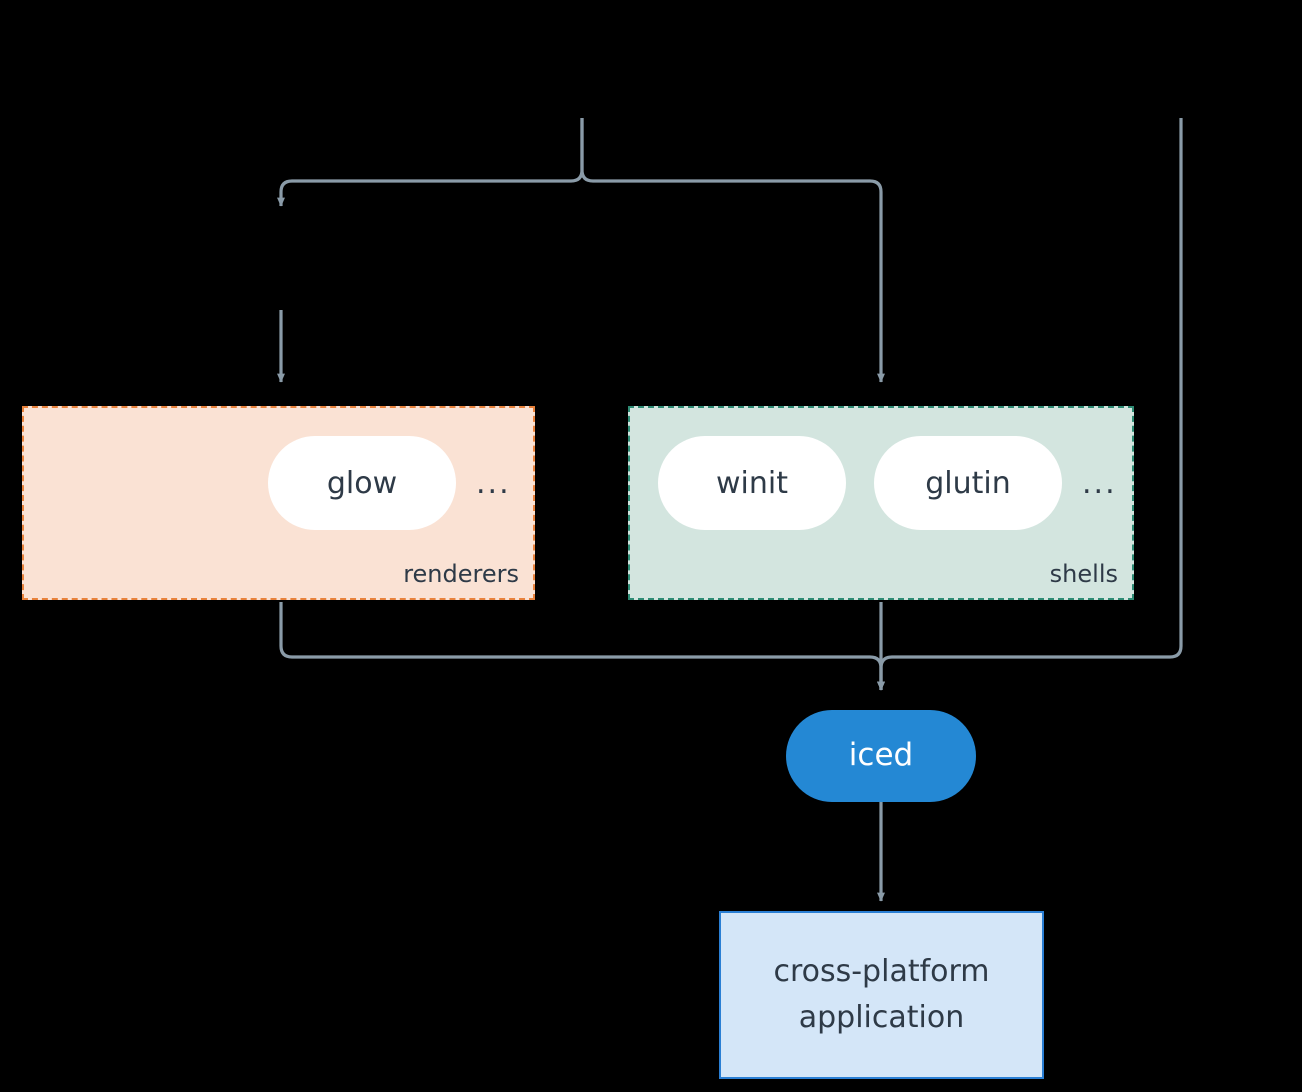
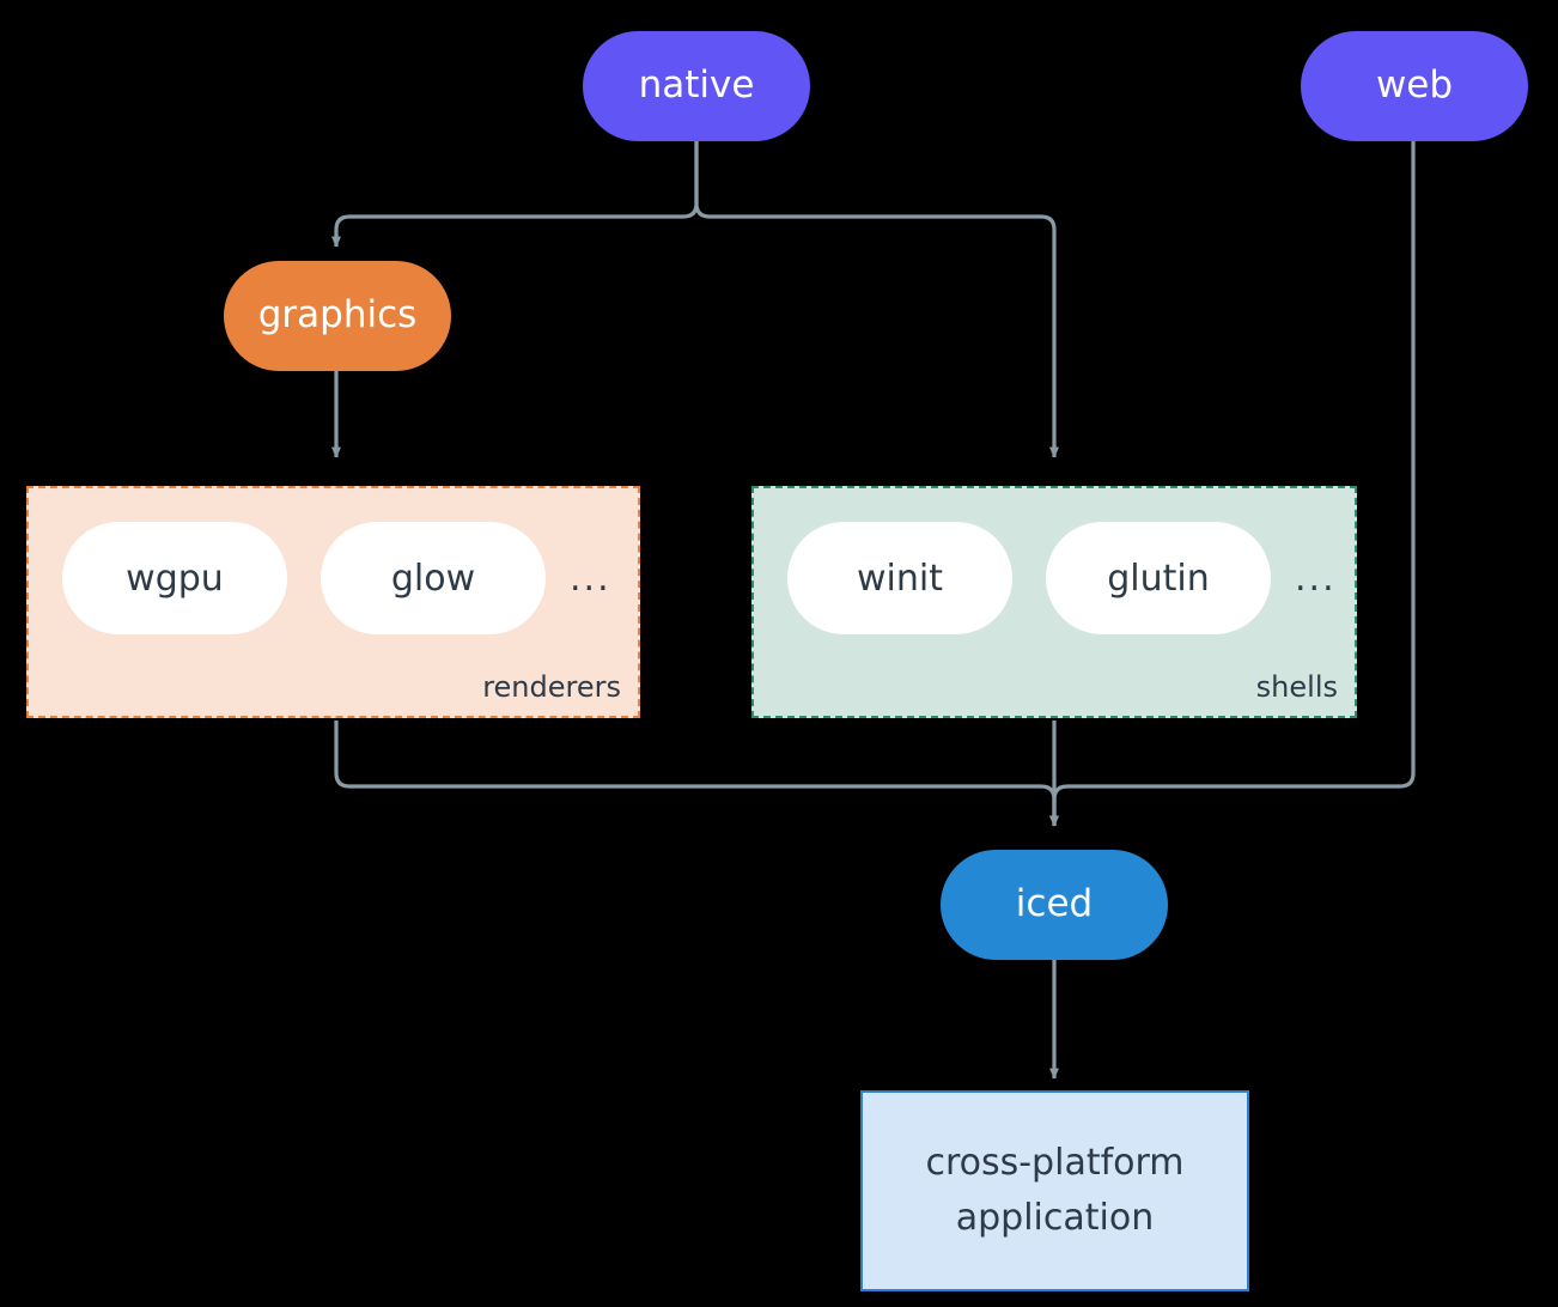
+ native
+ web
+ graphics
+ wgpu
  glow
  ...
  renderers
  winit
  glutin
  ...
  shells
  iced
  cross-platform
  application
